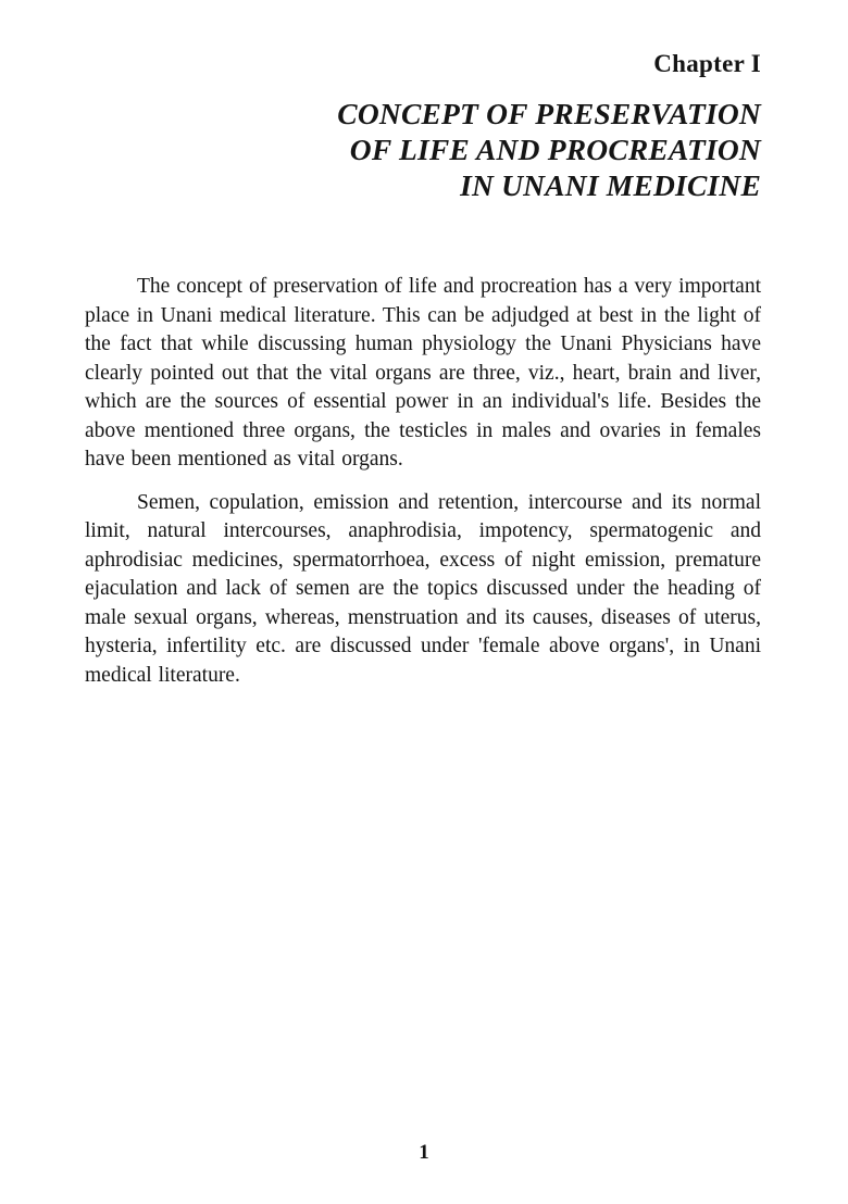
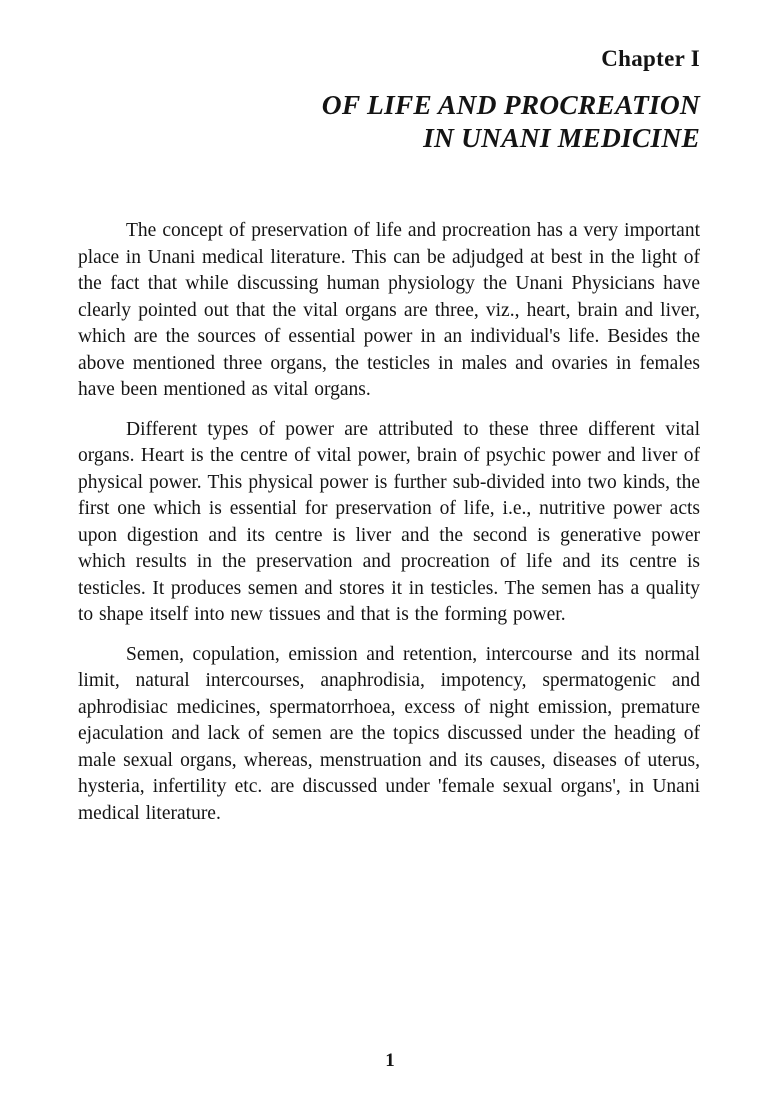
  Chapter I
- CONCEPT OF PRESERVATION
  OF LIFE AND PROCREATION
  IN UNANI MEDICINE
  The concept of preservation of life and procreation has a very important place in Unani medical literature. This can be adjudged at best in the light of the fact that while discussing human physiology the Unani Physicians have clearly pointed out that the vital organs are three, viz., heart, brain and liver, which are the sources of essential power in an individual's life. Besides the above mentioned three organs, the testicles in males and ovaries in females have been mentioned as vital organs.
+ Different types of power are attributed to these three different vital organs. Heart is the centre of vital power, brain of psychic power and liver of physical power. This physical power is further sub-divided into two kinds, the first one which is essential for preservation of life, i.e., nutritive power acts upon digestion and its centre is liver and the second is generative power which results in the preservation and procreation of life and its centre is testicles. It produces semen and stores it in testicles. The semen has a quality to shape itself into new tissues and that is the forming power.
- Semen, copulation, emission and retention, intercourse and its normal limit, natural intercourses, anaphrodisia, impotency, spermatogenic and aphrodisiac medicines, spermatorrhoea, excess of night emission, premature ejaculation and lack of semen are the topics discussed under the heading of male sexual organs, whereas, menstruation and its causes, diseases of uterus, hysteria, infertility etc. are discussed under 'female above organs', in Unani medical literature.
+ Semen, copulation, emission and retention, intercourse and its normal limit, natural intercourses, anaphrodisia, impotency, spermatogenic and aphrodisiac medicines, spermatorrhoea, excess of night emission, premature ejaculation and lack of semen are the topics discussed under the heading of male sexual organs, whereas, menstruation and its causes, diseases of uterus, hysteria, infertility etc. are discussed under 'female sexual organs', in Unani medical literature.
  1
